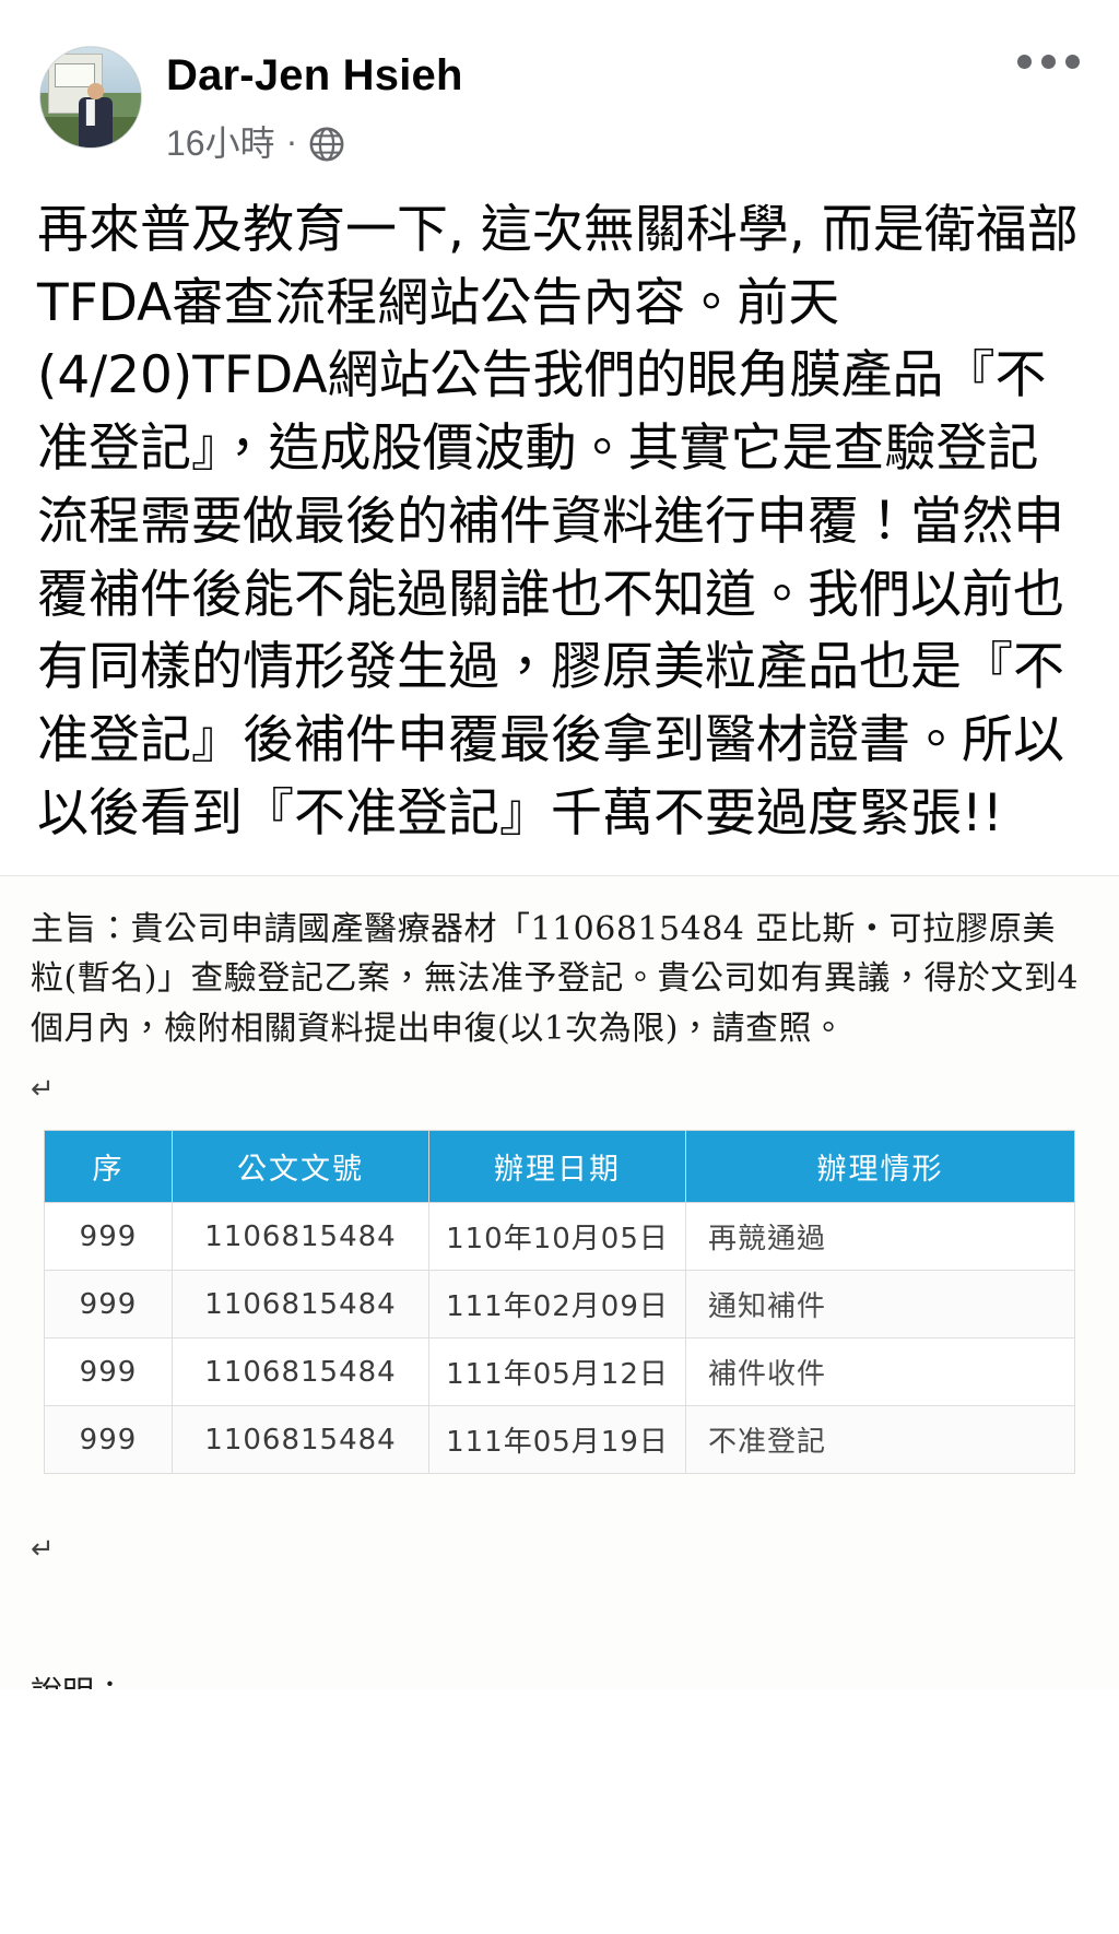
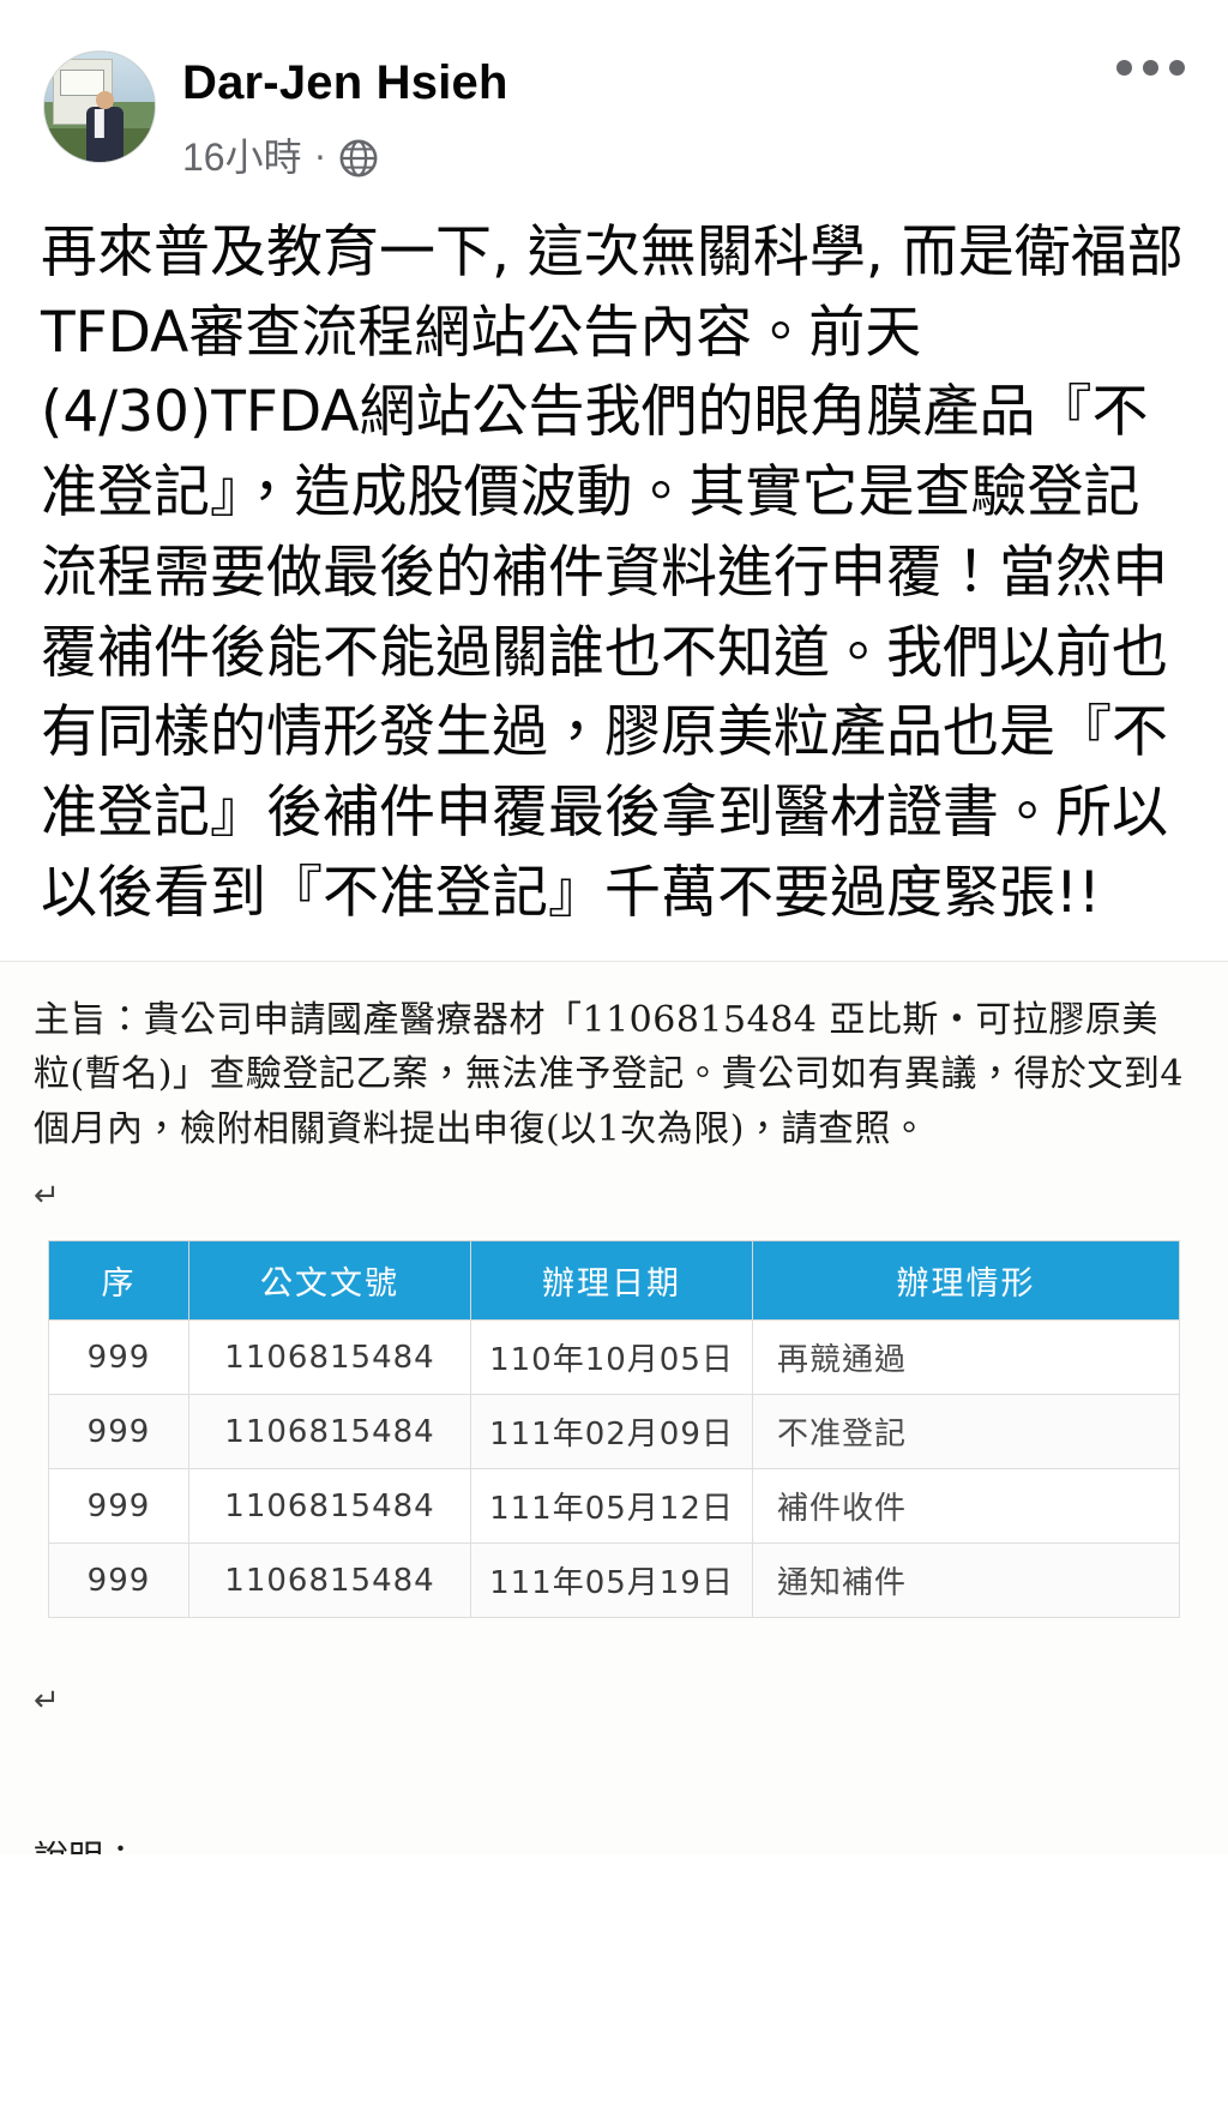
  Dar-Jen Hsieh
  16小時
  ·
- 再來普及教育一下, 這次無關科學, 而是衛福部TFDA審查流程網站公告內容。前天(4/20)TFDA網站公告我們的眼角膜產品『不准登記』，造成股價波動。其實它是查驗登記流程需要做最後的補件資料進行申覆！當然申覆補件後能不能過關誰也不知道。我們以前也有同樣的情形發生過，膠原美粒產品也是『不准登記』後補件申覆最後拿到醫材證書。所以以後看到『不准登記』千萬不要過度緊張!!
+ 再來普及教育一下, 這次無關科學, 而是衛福部TFDA審查流程網站公告內容。前天(4/30)TFDA網站公告我們的眼角膜產品『不准登記』，造成股價波動。其實它是查驗登記流程需要做最後的補件資料進行申覆！當然申覆補件後能不能過關誰也不知道。我們以前也有同樣的情形發生過，膠原美粒產品也是『不准登記』後補件申覆最後拿到醫材證書。所以以後看到『不准登記』千萬不要過度緊張!!
  主旨：貴公司申請國產醫療器材「1106815484 亞比斯‧可拉膠原美粒(暫名)」查驗登記乙案，無法准予登記。貴公司如有異議，得於文到4個月內，檢附相關資料提出申復(以1次為限)，請查照。
  ↵
  序	公文文號	辦理日期	辦理情形
  999	1106815484	110年10月05日	再競通過
- 999	1106815484	111年02月09日	通知補件
+ 999	1106815484	111年02月09日	不准登記
  999	1106815484	111年05月12日	補件收件
- 999	1106815484	111年05月19日	不准登記
+ 999	1106815484	111年05月19日	通知補件
  ↵
